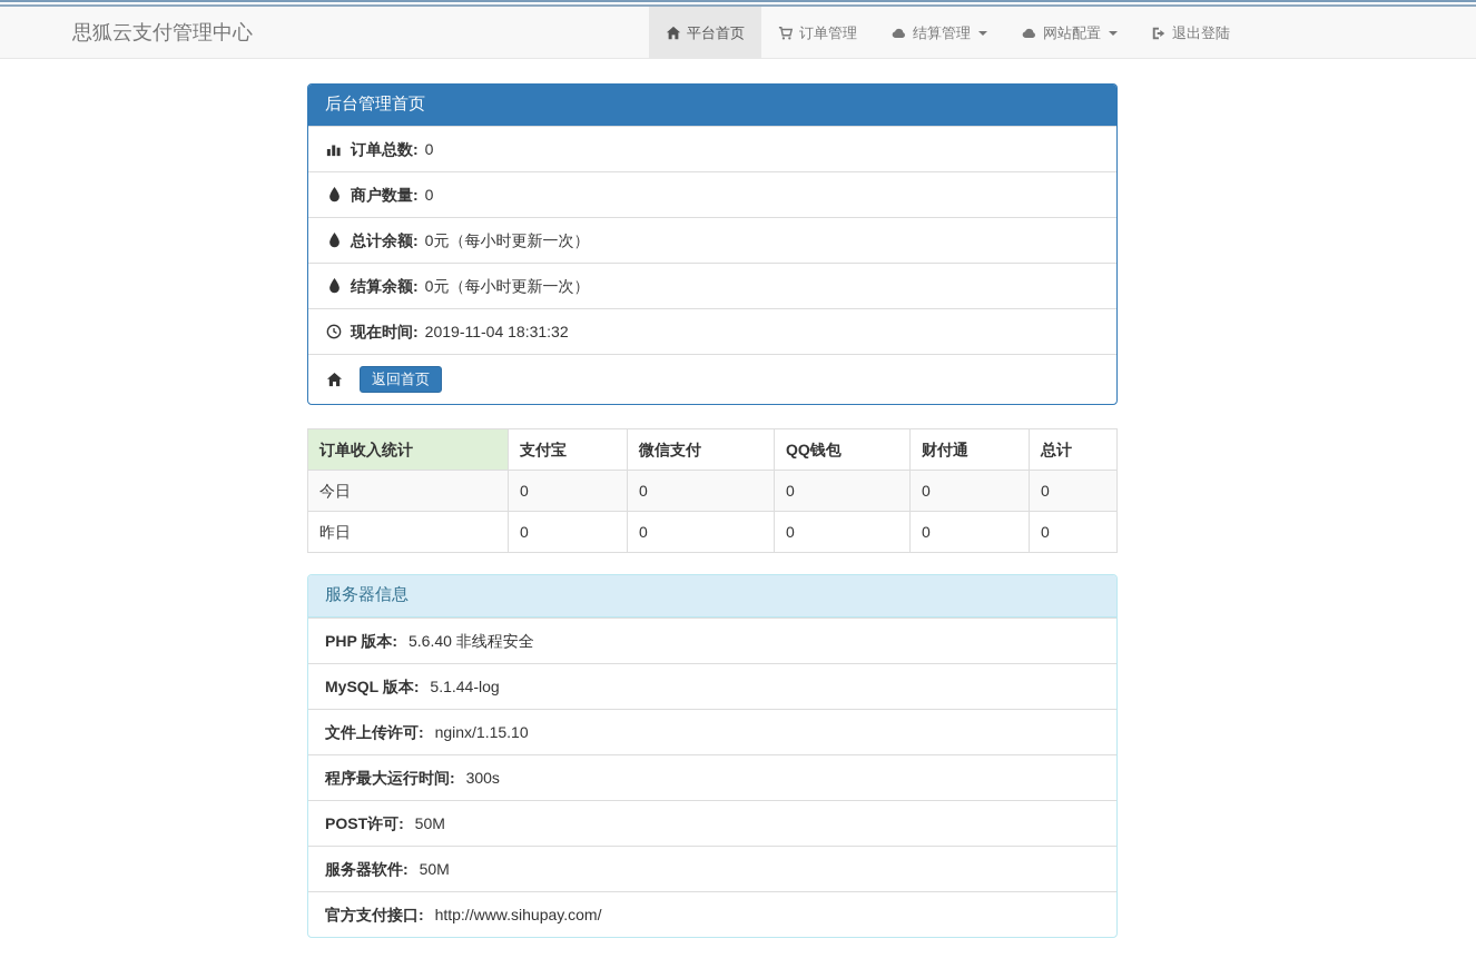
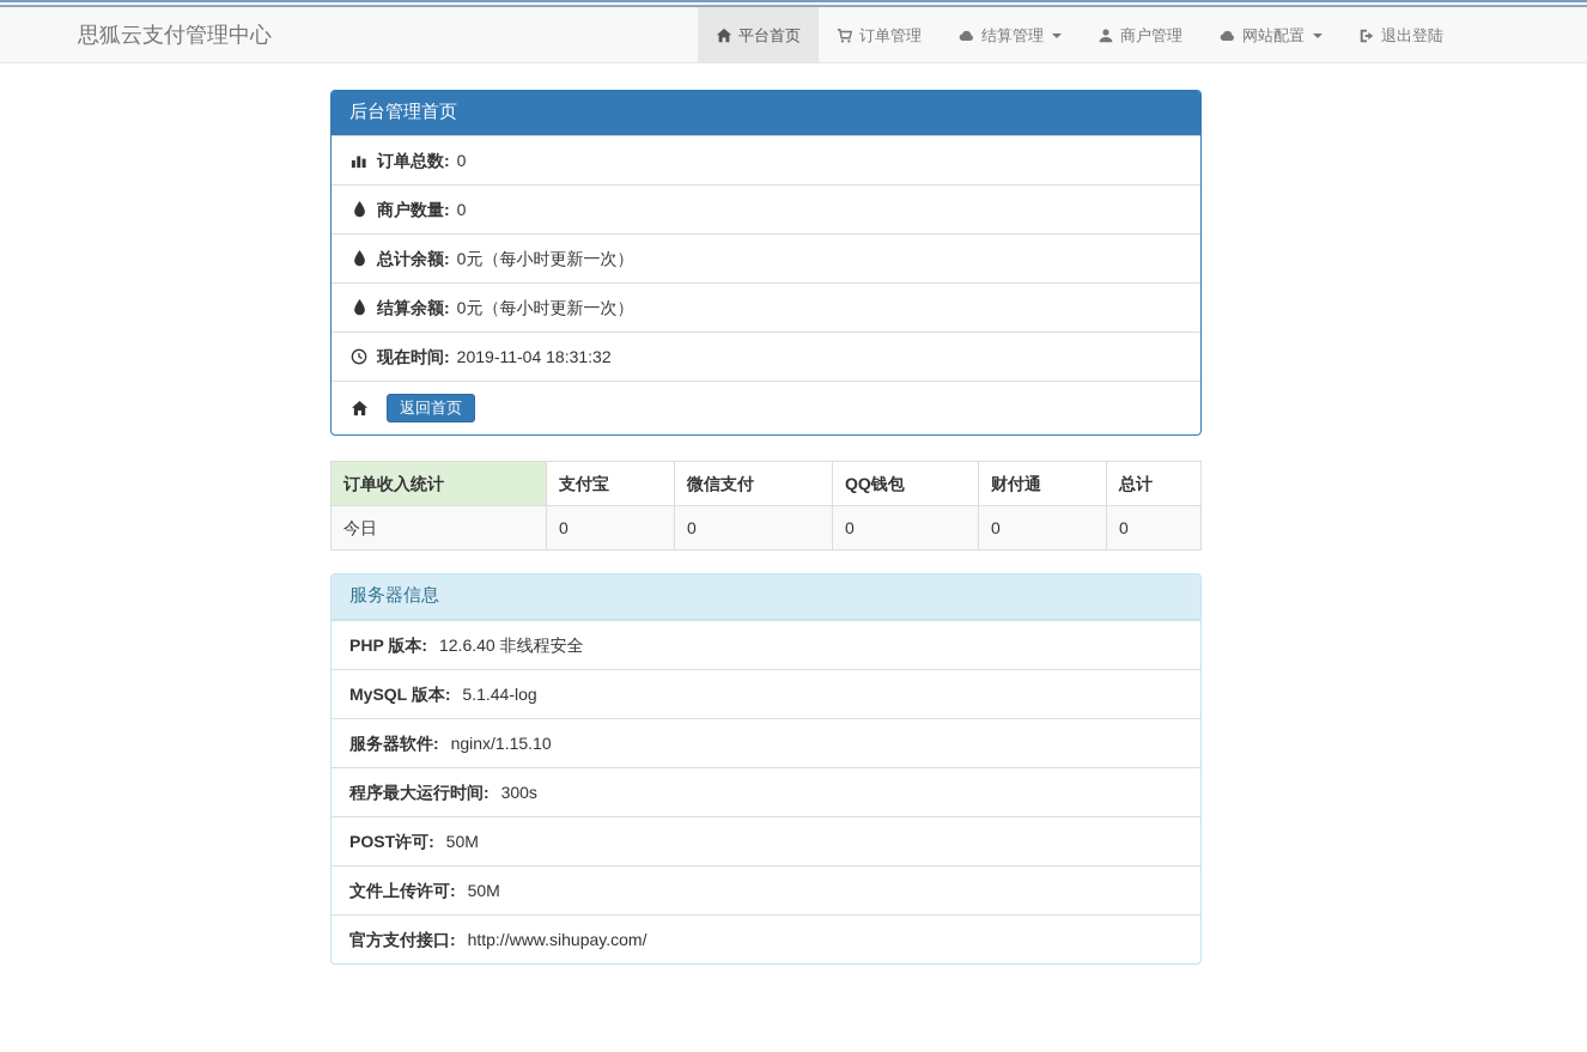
  思狐云支付管理中心
  平台首页
  订单管理
  结算管理
+ 商户管理
  网站配置
  退出登陆
  后台管理首页
  订单总数:
  0
  商户数量:
  0
  总计余额:
  0元（每小时更新一次）
  结算余额:
  0元（每小时更新一次）
  现在时间:
  2019-11-04 18:31:32
  返回首页
  订单收入统计	支付宝	微信支付	QQ钱包	财付通	总计
  今日	0	0	0	0	0
- 昨日	0	0	0	0	0
  服务器信息
- PHP 版本: 5.6.40 非线程安全
+ PHP 版本: 12.6.40 非线程安全
  MySQL 版本: 5.1.44-log
- 文件上传许可: nginx/1.15.10
+ 服务器软件: nginx/1.15.10
  程序最大运行时间: 300s
  POST许可: 50M
- 服务器软件: 50M
+ 文件上传许可: 50M
  官方支付接口: http://www.sihupay.com/
